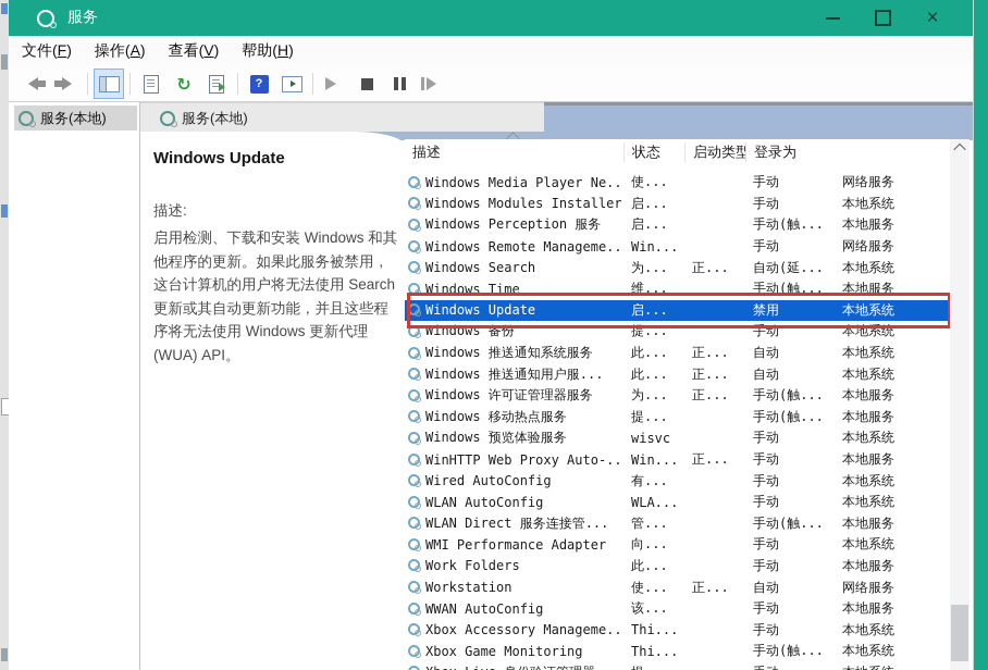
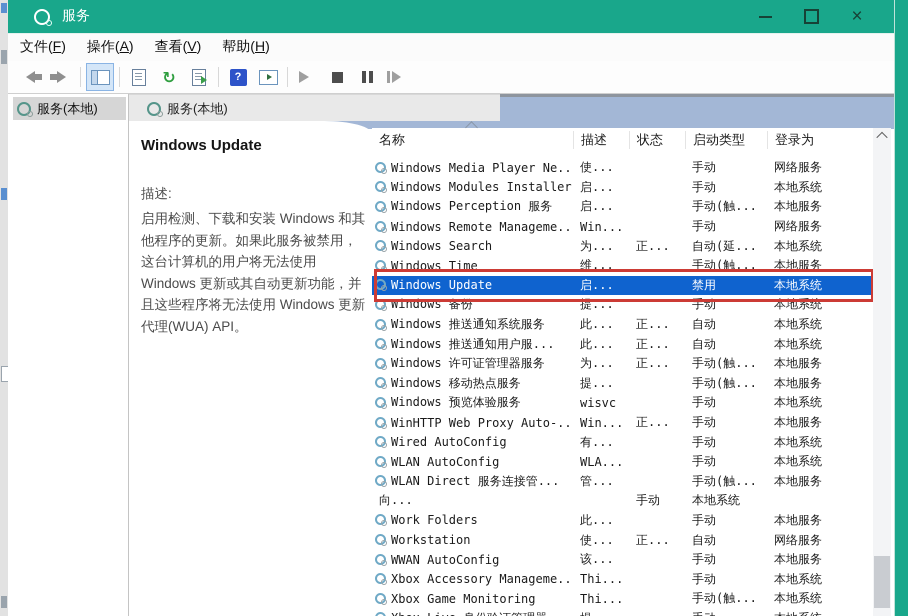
  服务
  ×
  文件(F)
  操作(A)
  查看(V)
  帮助(H)
  ↻
  ?
  服务(本地)
  服务(本地)
  Windows Update
  描述:
- 启用检测、下载和安装 Windows 和其他程序的更新。如果此服务被禁用，这台计算机的用户将无法使用 Search 更新或其自动更新功能，并且这些程序将无法使用 Windows 更新代理(WUA) API。
+ 启用检测、下载和安装 Windows 和其他程序的更新。如果此服务被禁用，这台计算机的用户将无法使用 Windows 更新或其自动更新功能，并且这些程序将无法使用 Windows 更新代理(WUA) API。
+ 名称
  描述
  状态
  启动类型
  登录为
  Windows Media Player Ne..
  使...
  手动
  网络服务
  Windows Modules Installer
  启...
  手动
  本地系统
  Windows Perception 服务
  启...
  手动(触...
  本地服务
  Windows Remote Manageme..
  Win...
  手动
  网络服务
  Windows Search
  为...
  正...
  自动(延...
  本地系统
  Windows Time
  维...
  手动(触...
  本地服务
  Windows Update
  启...
  禁用
  本地系统
  Windows 备份
  提...
  手动
  本地系统
  Windows 推送通知系统服务
  此...
  正...
  自动
  本地系统
  Windows 推送通知用户服...
  此...
  正...
  自动
  本地系统
  Windows 许可证管理器服务
  为...
  正...
  手动(触...
  本地服务
  Windows 移动热点服务
  提...
  手动(触...
  本地服务
  Windows 预览体验服务
  wisvc
  手动
  本地系统
  WinHTTP Web Proxy Auto-..
  Win...
  正...
  手动
  本地服务
  Wired AutoConfig
  有...
  手动
  本地系统
  WLAN AutoConfig
  WLA...
  手动
  本地系统
  WLAN Direct 服务连接管...
  管...
  手动(触...
  本地服务
- WMI Performance Adapter
  向...
  手动
  本地系统
  Work Folders
  此...
  手动
  本地服务
  Workstation
  使...
  正...
  自动
  网络服务
  WWAN AutoConfig
  该...
  手动
  本地服务
  Xbox Accessory Manageme..
  Thi...
  手动
  本地系统
  Xbox Game Monitoring
  Thi...
  手动(触...
  本地系统
